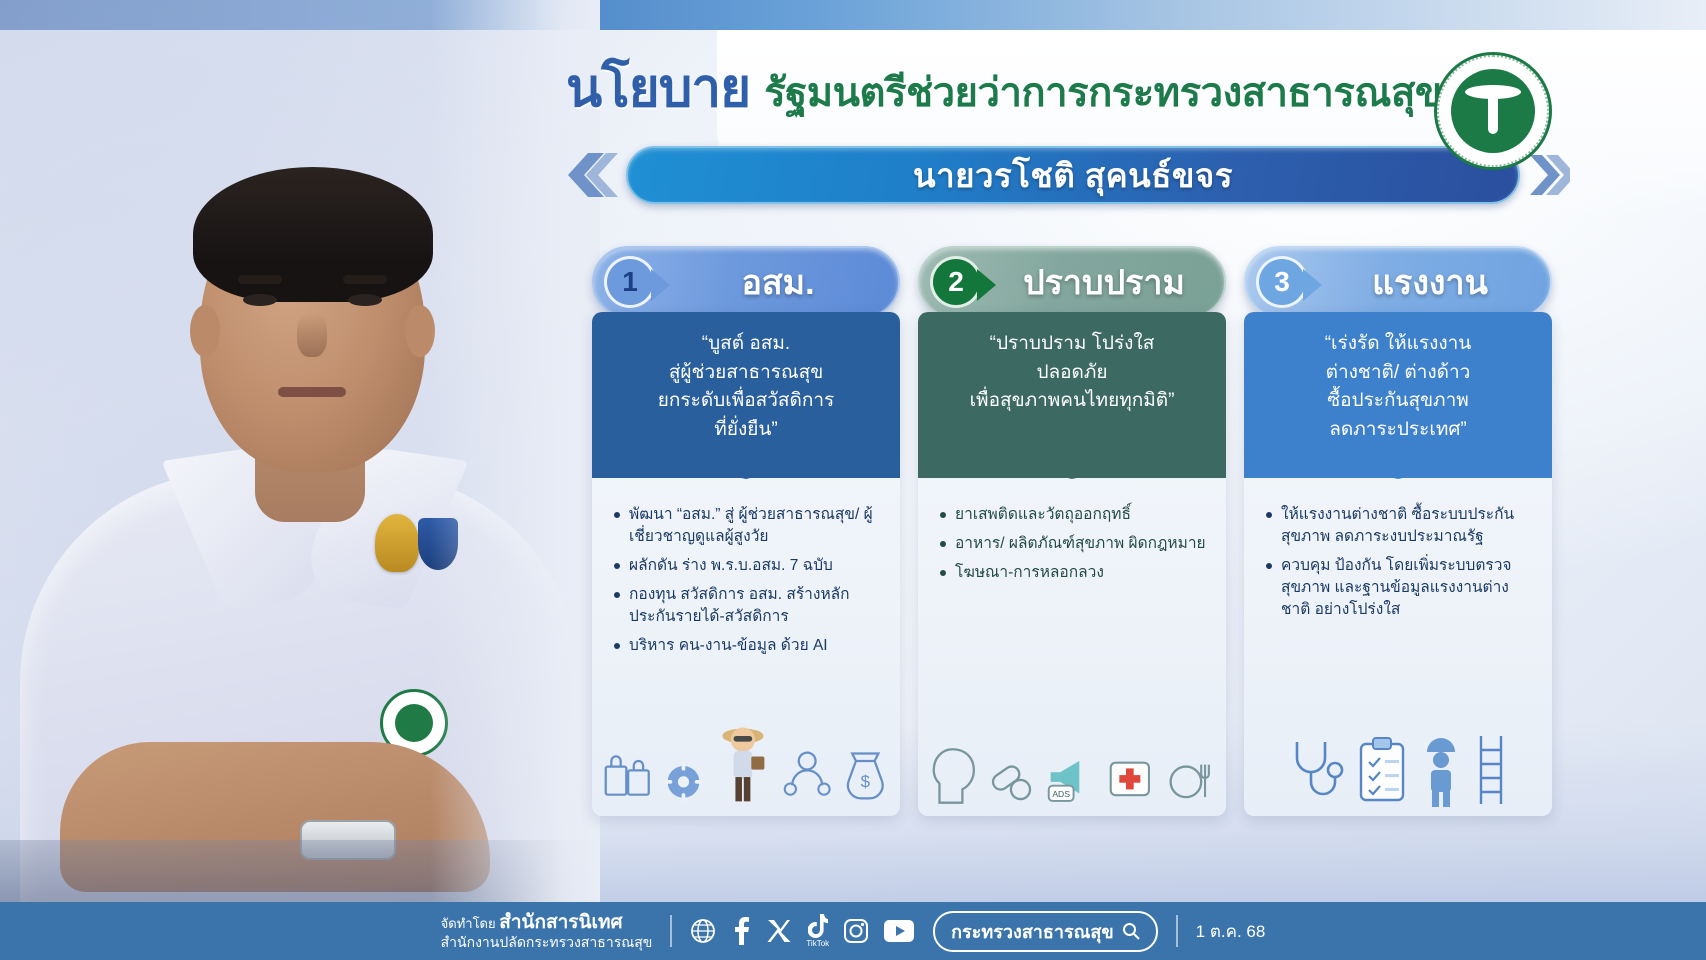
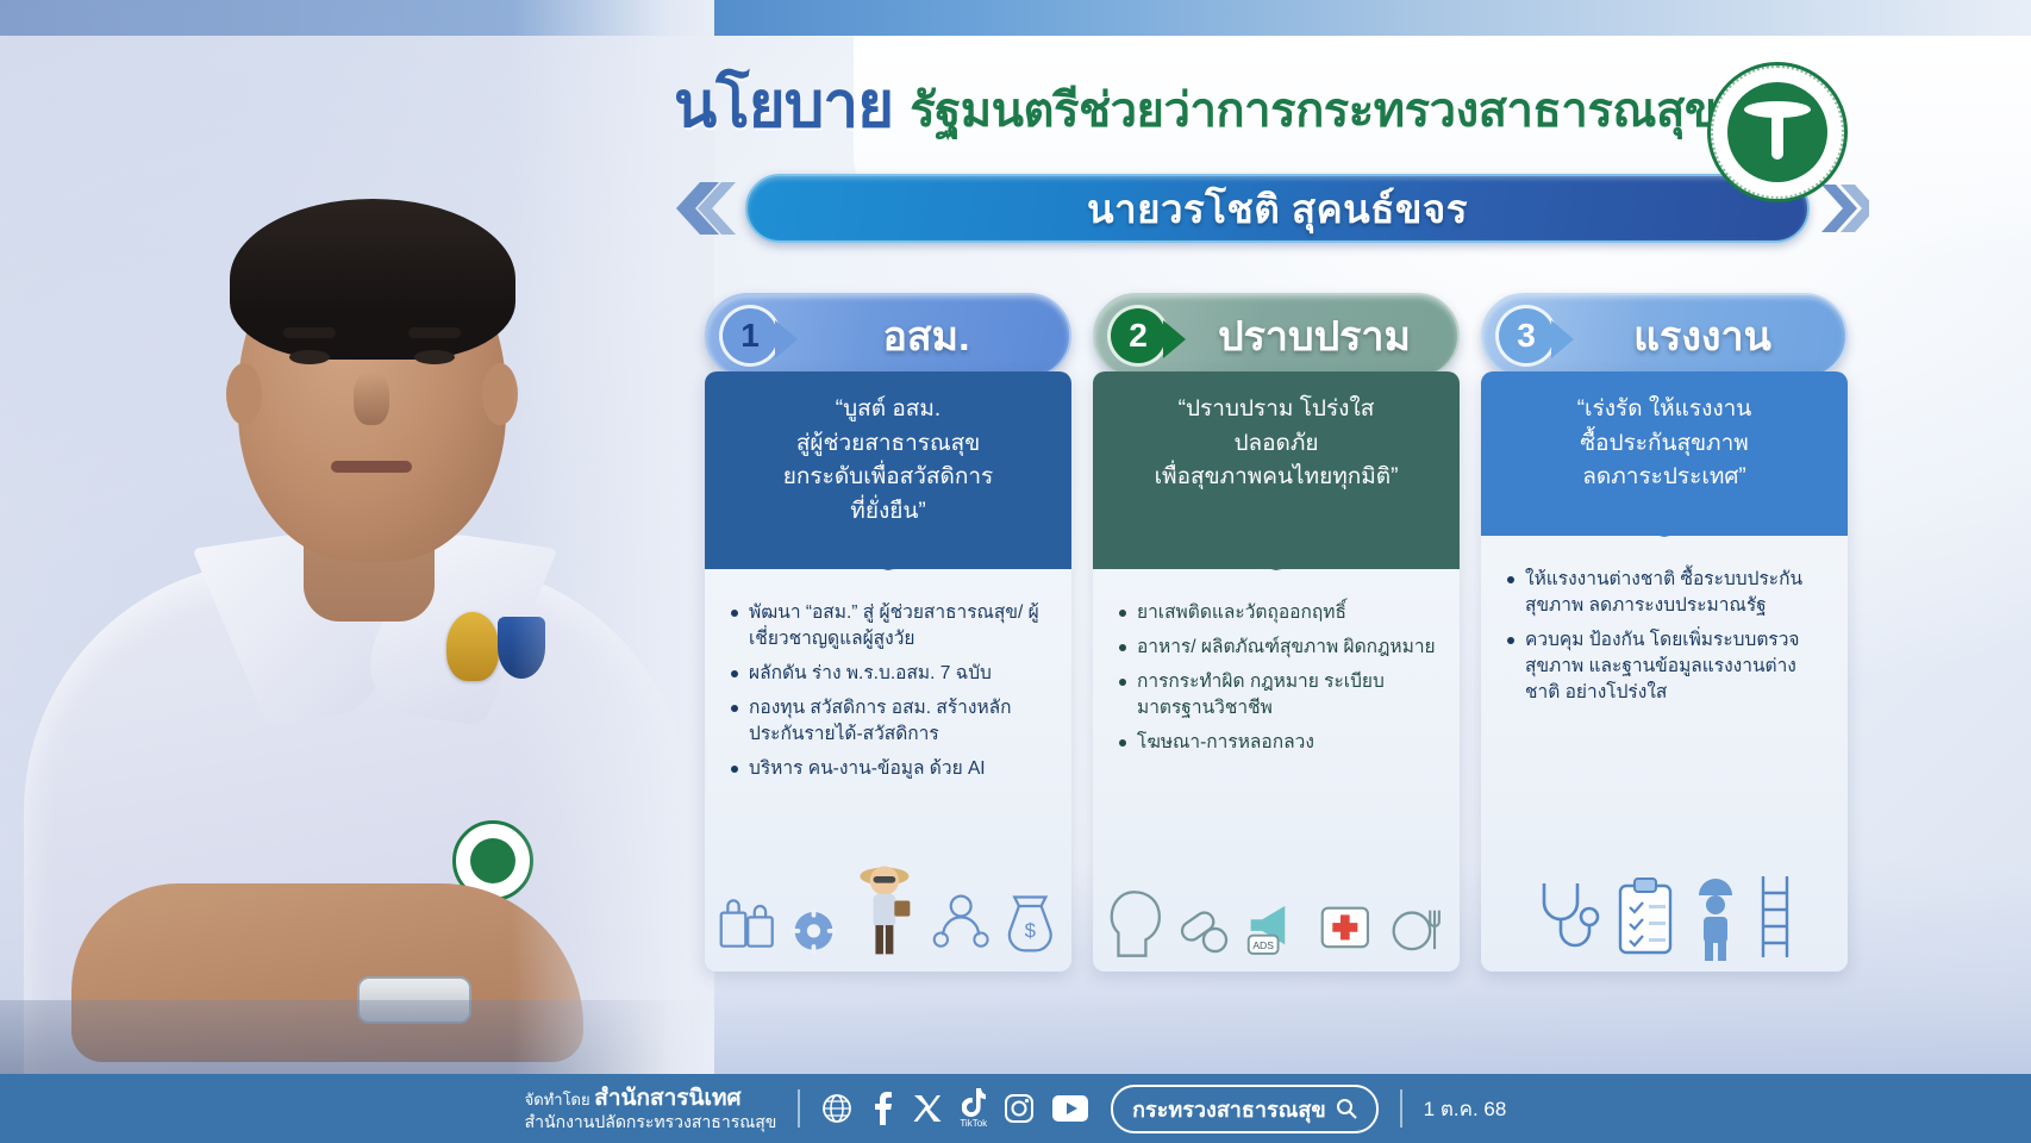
  นโยบาย
  รัฐมนตรีช่วยว่าการกระทรวงสาธารณสุข
  นายวรโชติ สุคนธ์ขจร
  1
  อสม.
  “บูสต์ อสม.
  สู่ผู้ช่วยสาธารณสุข
  ยกระดับเพื่อสวัสดิการ
  ที่ยั่งยืน”
  พัฒนา “อสม.” สู่ ผู้ช่วยสาธารณสุข/ ผู้เชี่ยวชาญดูแลผู้สูงวัย
  ผลักดัน ร่าง พ.ร.บ.อสม. 7 ฉบับ
  กองทุน สวัสดิการ อสม. สร้างหลักประกันรายได้-สวัสดิการ
  บริหาร คน-งาน-ข้อมูล ด้วย AI
  $
  2
  ปราบปราม
  “ปราบปราม โปร่งใส
  ปลอดภัย
  เพื่อสุขภาพคนไทยทุกมิติ”
  ยาเสพติดและวัตถุออกฤทธิ์
  อาหาร/ ผลิตภัณฑ์สุขภาพ ผิดกฎหมาย
+ การกระทำผิด กฎหมาย ระเบียบ มาตรฐานวิชาชีพ
  โฆษณา-การหลอกลวง
  ADS
  3
  แรงงาน
  “เร่งรัด ให้แรงงาน
- ต่างชาติ/ ต่างด้าว
  ซื้อประกันสุขภาพ
  ลดภาระประเทศ”
  ให้แรงงานต่างชาติ ซื้อระบบประกันสุขภาพ ลดภาระงบประมาณรัฐ
  ควบคุม ป้องกัน โดยเพิ่มระบบตรวจสุขภาพ และฐานข้อมูลแรงงานต่างชาติ อย่างโปร่งใส
  จัดทำโดย สำนักสารนิเทศ
  สำนักงานปลัดกระทรวงสาธารณสุข
  TikTok
  กระทรวงสาธารณสุข
  1 ต.ค. 68
